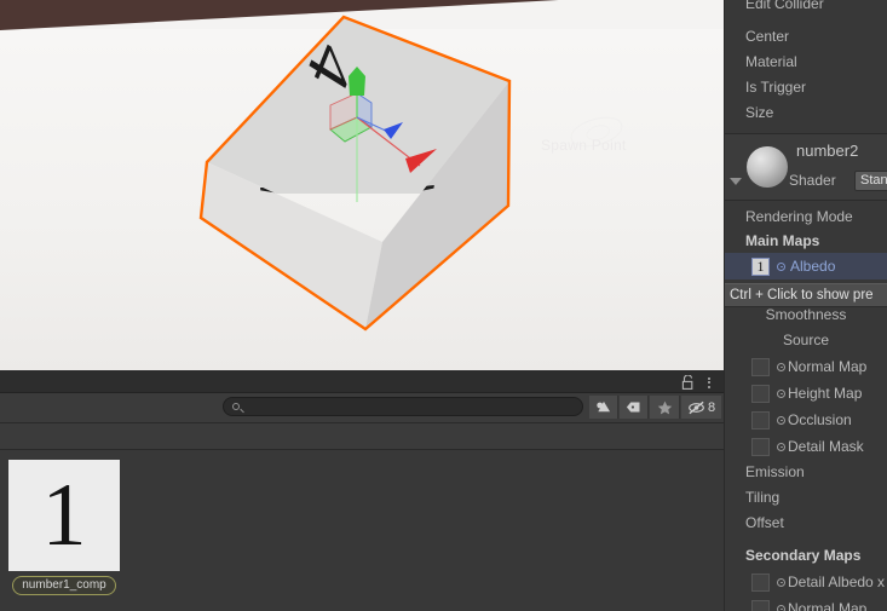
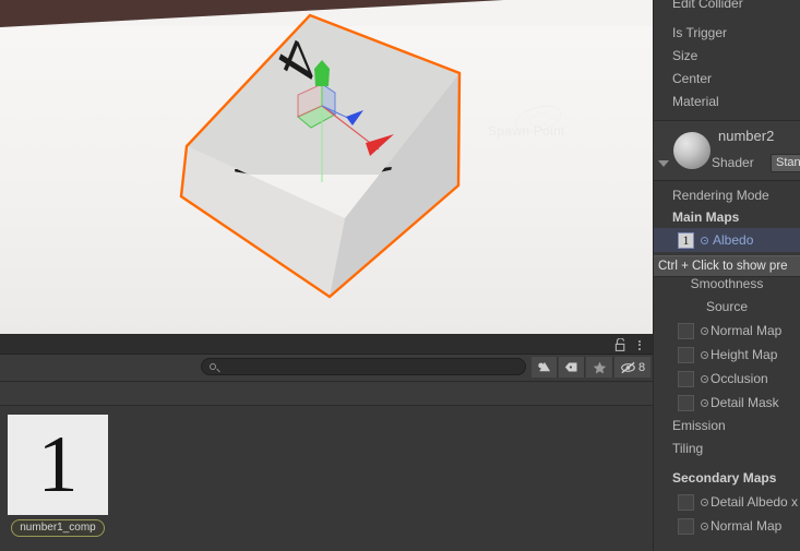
  8
  1
  number1_comp
  Edit Collider
- Center
+ Is Trigger
- Material
+ Size
- Is Trigger
+ Center
- Size
+ Material
  number2
  Shader
  Rendering Mode
  Main Maps
  1
  Albedo
  Ctrl + Click to show pre
  Smoothness
  Source
  Normal Map
  Height Map
  Occlusion
  Detail Mask
  Emission
  Tiling
- Offset
  Secondary Maps
  Detail Albedo x
  Normal Map
